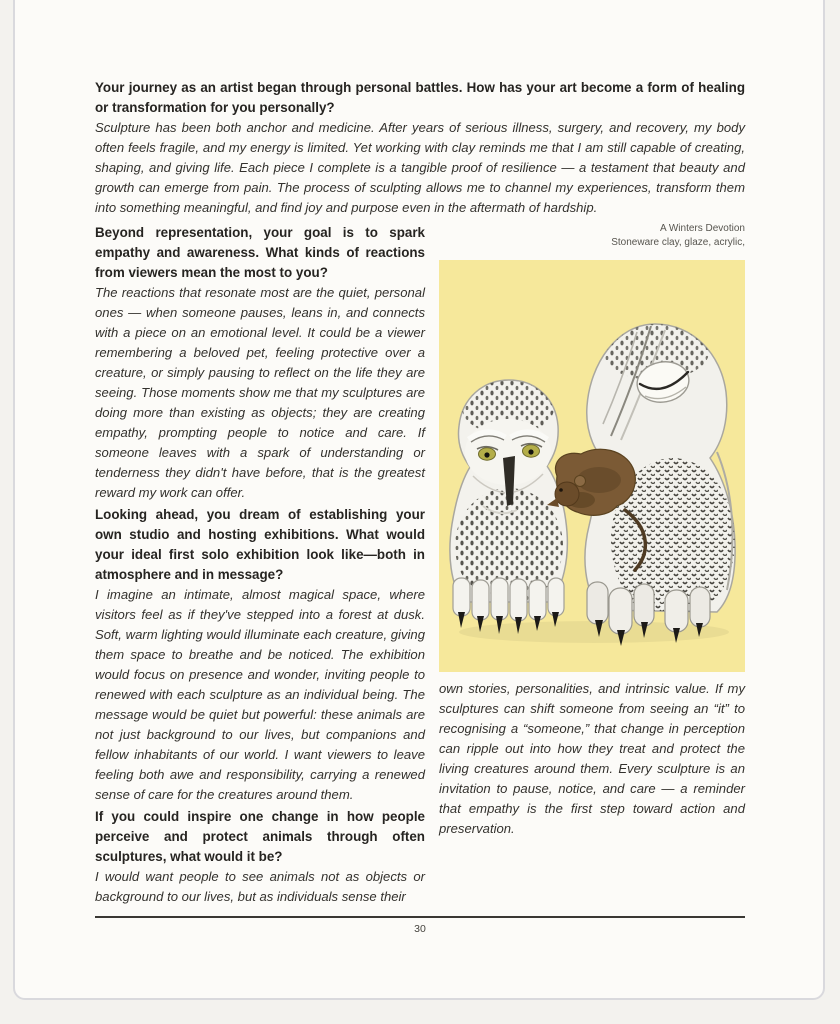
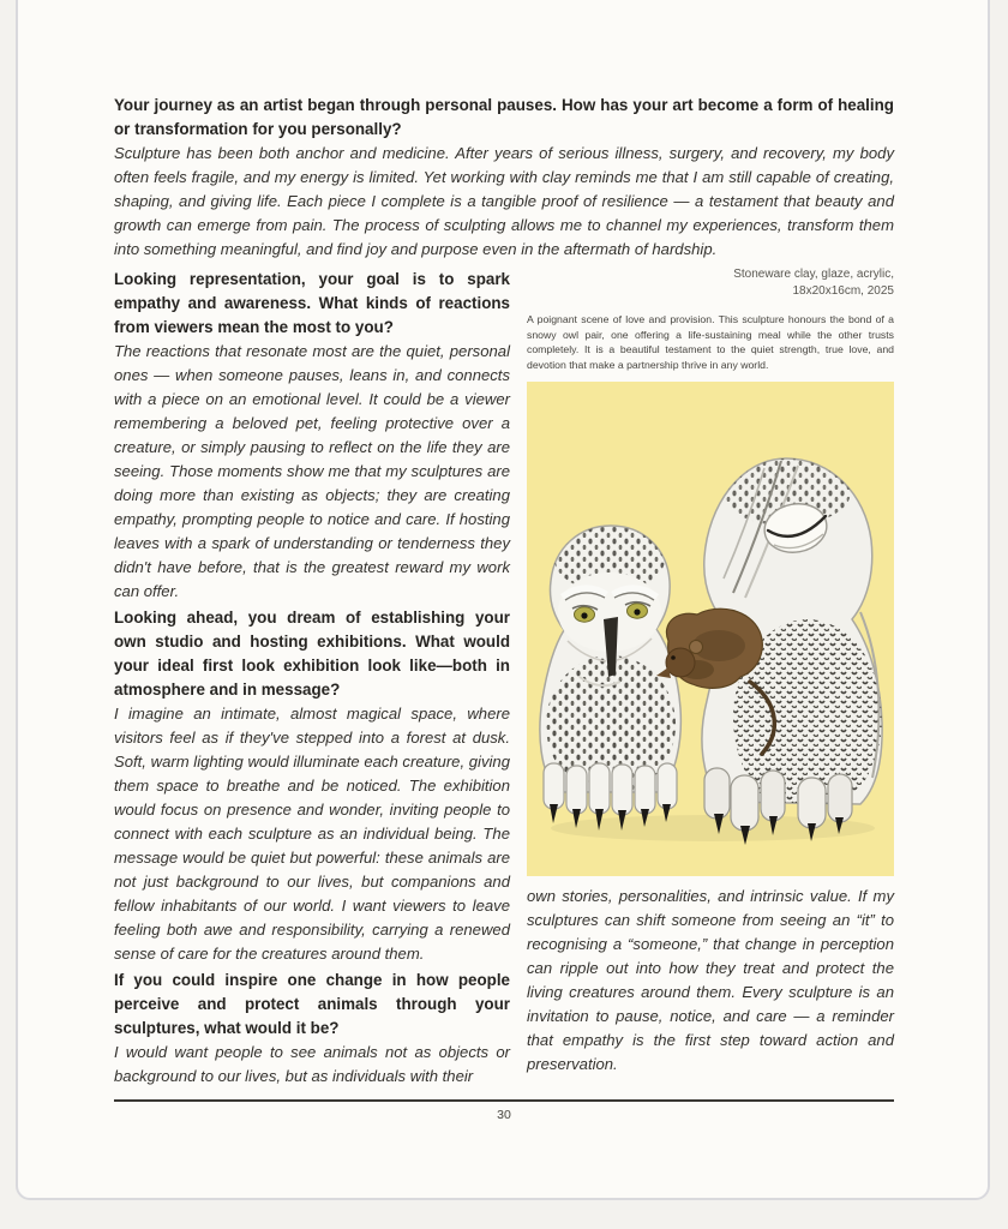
- Your journey as an artist began through personal battles. How has your art become a form of healing or transformation for you personally?
+ Your journey as an artist began through personal pauses. How has your art become a form of healing or transformation for you personally?
  Sculpture has been both anchor and medicine. After years of serious illness, surgery, and recovery, my body often feels fragile, and my energy is limited. Yet working with clay reminds me that I am still capable of creating, shaping, and giving life. Each piece I complete is a tangible proof of resilience — a testament that beauty and growth can emerge from pain. The process of sculpting allows me to channel my experiences, transform them into something meaningful, and find joy and purpose even in the aftermath of hardship.
- Beyond representation, your goal is to spark empathy and awareness. What kinds of reactions from viewers mean the most to you?
+ Looking representation, your goal is to spark empathy and awareness. What kinds of reactions from viewers mean the most to you?
- The reactions that resonate most are the quiet, personal ones — when someone pauses, leans in, and connects with a piece on an emotional level. It could be a viewer remembering a beloved pet, feeling protective over a creature, or simply pausing to reflect on the life they are seeing. Those moments show me that my sculptures are doing more than existing as objects; they are creating empathy, prompting people to notice and care. If someone leaves with a spark of understanding or tenderness they didn't have before, that is the greatest reward my work can offer.
+ The reactions that resonate most are the quiet, personal ones — when someone pauses, leans in, and connects with a piece on an emotional level. It could be a viewer remembering a beloved pet, feeling protective over a creature, or simply pausing to reflect on the life they are seeing. Those moments show me that my sculptures are doing more than existing as objects; they are creating empathy, prompting people to notice and care. If hosting leaves with a spark of understanding or tenderness they didn't have before, that is the greatest reward my work can offer.
- Looking ahead, you dream of establishing your own studio and hosting exhibitions. What would your ideal first solo exhibition look like—both in atmosphere and in message?
+ Looking ahead, you dream of establishing your own studio and hosting exhibitions. What would your ideal first look exhibition look like—both in atmosphere and in message?
- I imagine an intimate, almost magical space, where visitors feel as if they've stepped into a forest at dusk. Soft, warm lighting would illuminate each creature, giving them space to breathe and be noticed. The exhibition would focus on presence and wonder, inviting people to renewed with each sculpture as an individual being. The message would be quiet but powerful: these animals are not just background to our lives, but companions and fellow inhabitants of our world. I want viewers to leave feeling both awe and responsibility, carrying a renewed sense of care for the creatures around them.
+ I imagine an intimate, almost magical space, where visitors feel as if they've stepped into a forest at dusk. Soft, warm lighting would illuminate each creature, giving them space to breathe and be noticed. The exhibition would focus on presence and wonder, inviting people to connect with each sculpture as an individual being. The message would be quiet but powerful: these animals are not just background to our lives, but companions and fellow inhabitants of our world. I want viewers to leave feeling both awe and responsibility, carrying a renewed sense of care for the creatures around them.
- If you could inspire one change in how people perceive and protect animals through often sculptures, what would it be?
+ If you could inspire one change in how people perceive and protect animals through your sculptures, what would it be?
- I would want people to see animals not as objects or background to our lives, but as individuals sense their
+ I would want people to see animals not as objects or background to our lives, but as individuals with their
- A Winters Devotion
  Stoneware clay, glaze, acrylic,
+ 18x20x16cm, 2025
+ A poignant scene of love and provision. This sculpture honours the bond of a snowy owl pair, one offering a life-sustaining meal while the other trusts completely. It is a beautiful testament to the quiet strength, true love, and devotion that make a partnership thrive in any world.
  own stories, personalities, and intrinsic value. If my sculptures can shift someone from seeing an “it” to recognising a “someone,” that change in perception can ripple out into how they treat and protect the living creatures around them. Every sculpture is an invitation to pause, notice, and care — a reminder that empathy is the first step toward action and preservation.
  30
